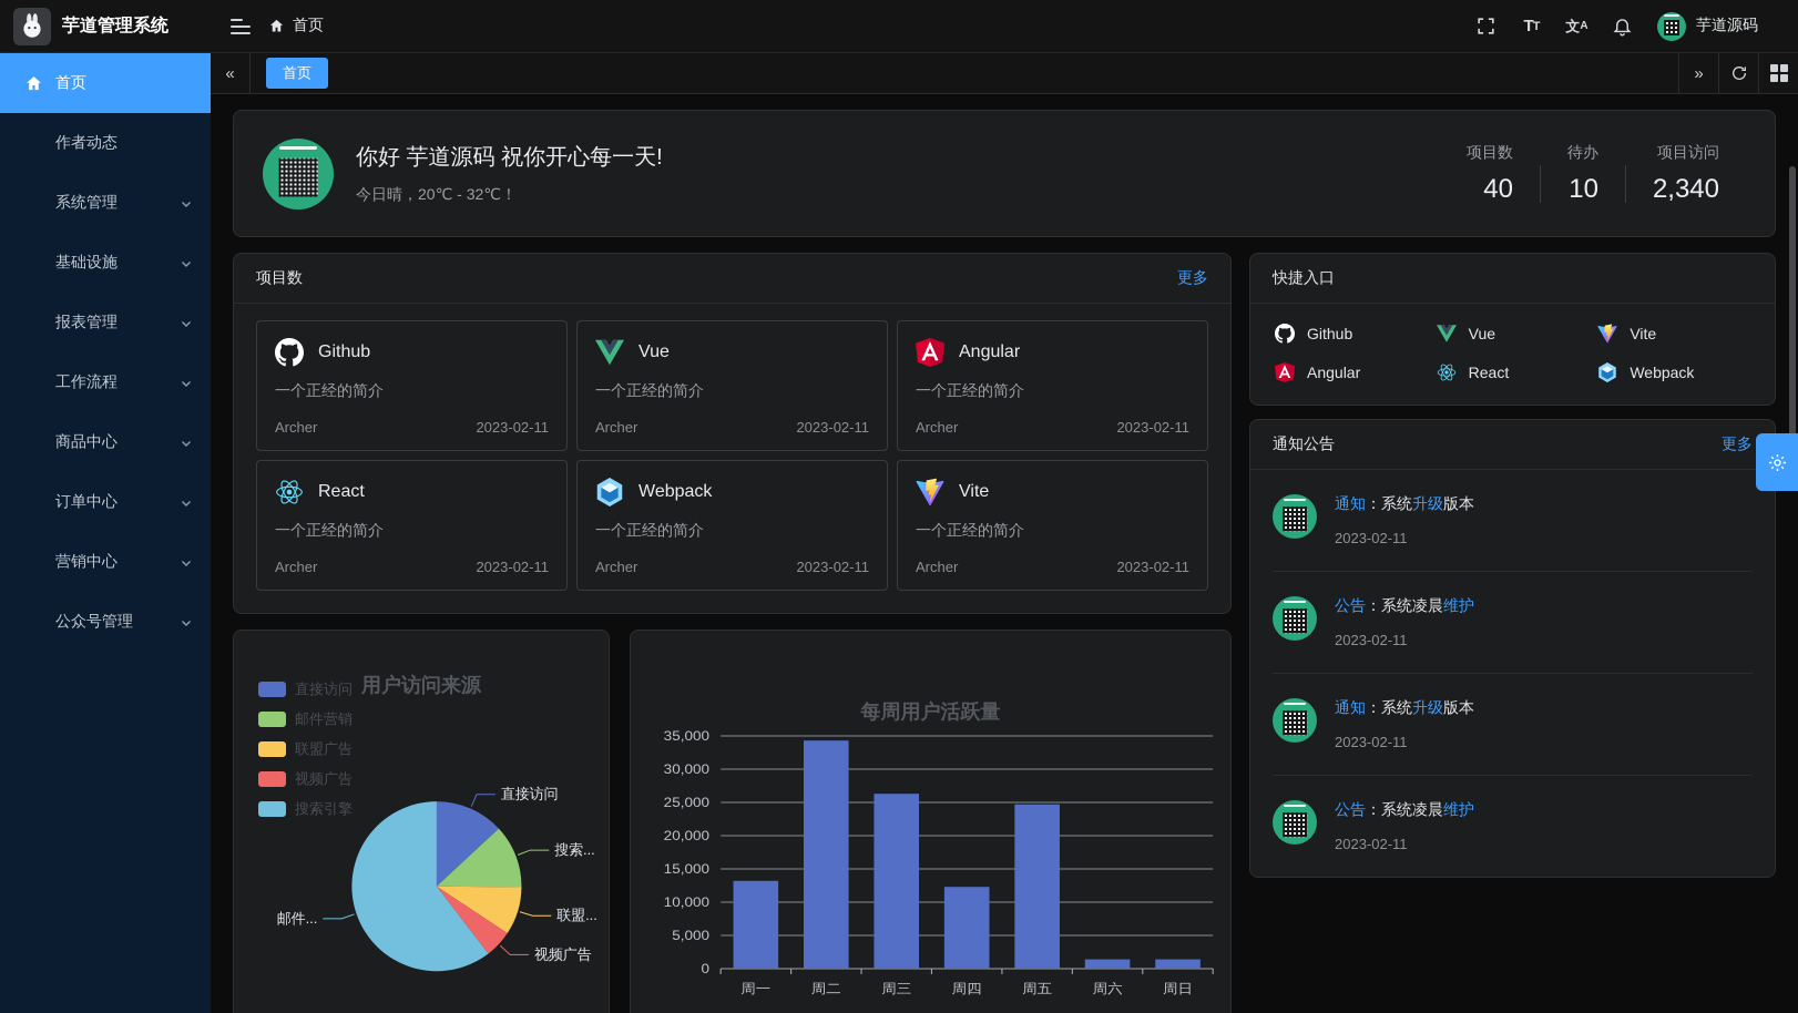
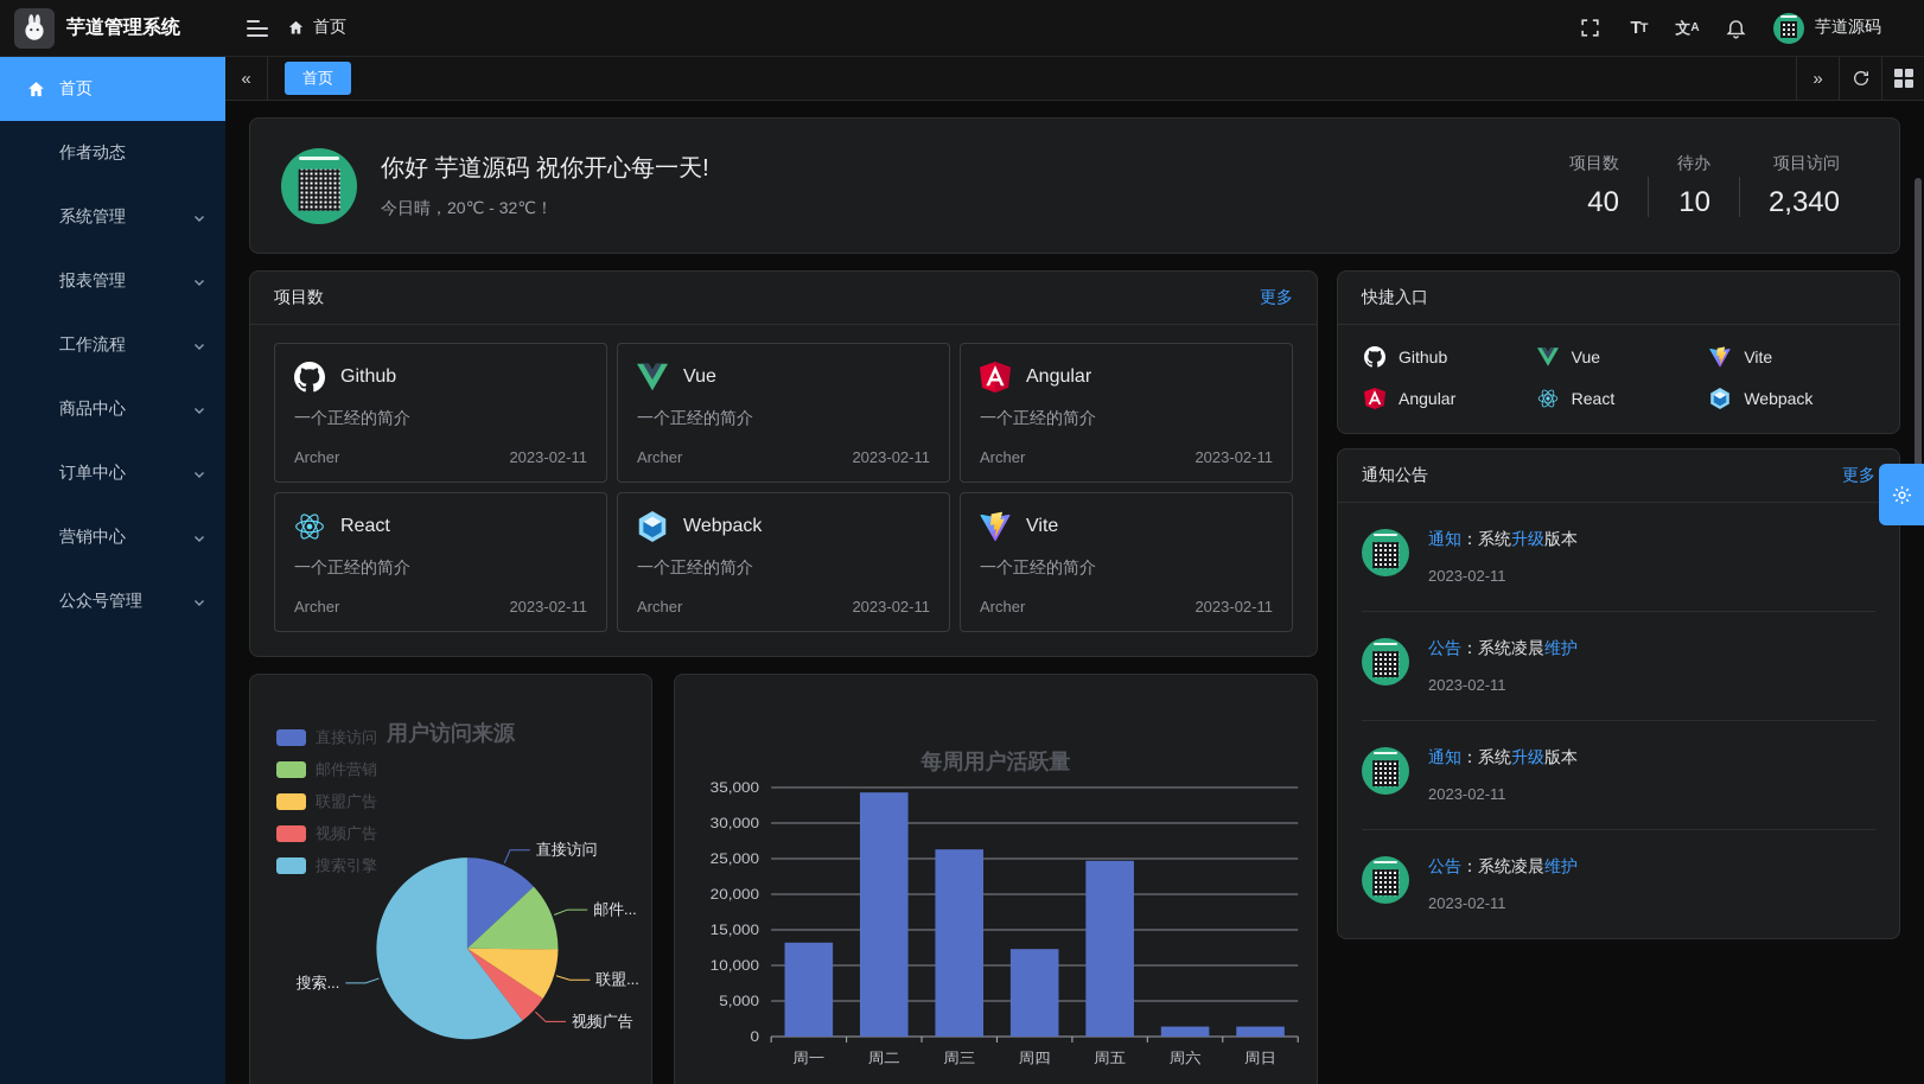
  芋道管理系统
  首页
  T
  T
  文
  A
  芋道源码
  首页
  作者动态
  系统管理
- 基础设施
  报表管理
  工作流程
  商品中心
  订单中心
  营销中心
  公众号管理
  «
  首页
  »
  你好 芋道源码 祝你开心每一天!
  今日晴，20℃ - 32℃！
  项目数
  40
  待办
  10
  项目访问
  2,340
  项目数
  更多
  Github
  一个正经的简介
  Archer
  2023-02-11
  Vue
  一个正经的简介
  Archer
  2023-02-11
  Angular
  一个正经的简介
  Archer
  2023-02-11
  React
  一个正经的简介
  Archer
  2023-02-11
  Webpack
  一个正经的简介
  Archer
  2023-02-11
  Vite
  一个正经的简介
  Archer
  2023-02-11
  用户访问来源
  直接访问
  邮件营销
  联盟广告
  视频广告
  搜索引擎
  直接访问
- 搜索...
+ 邮件...
  联盟...
  视频广告
- 邮件...
+ 搜索...
  每周用户活跃量
  0
  5,000
  10,000
  15,000
  20,000
  25,000
  30,000
  35,000
  周一
  周二
  周三
  周四
  周五
  周六
  周日
  快捷入口
  Github
  Vue
  Vite
  Angular
  React
  Webpack
  通知公告
  更多
  通知：系统升级版本
  2023-02-11
  公告：系统凌晨维护
  2023-02-11
  通知：系统升级版本
  2023-02-11
  公告：系统凌晨维护
  2023-02-11
